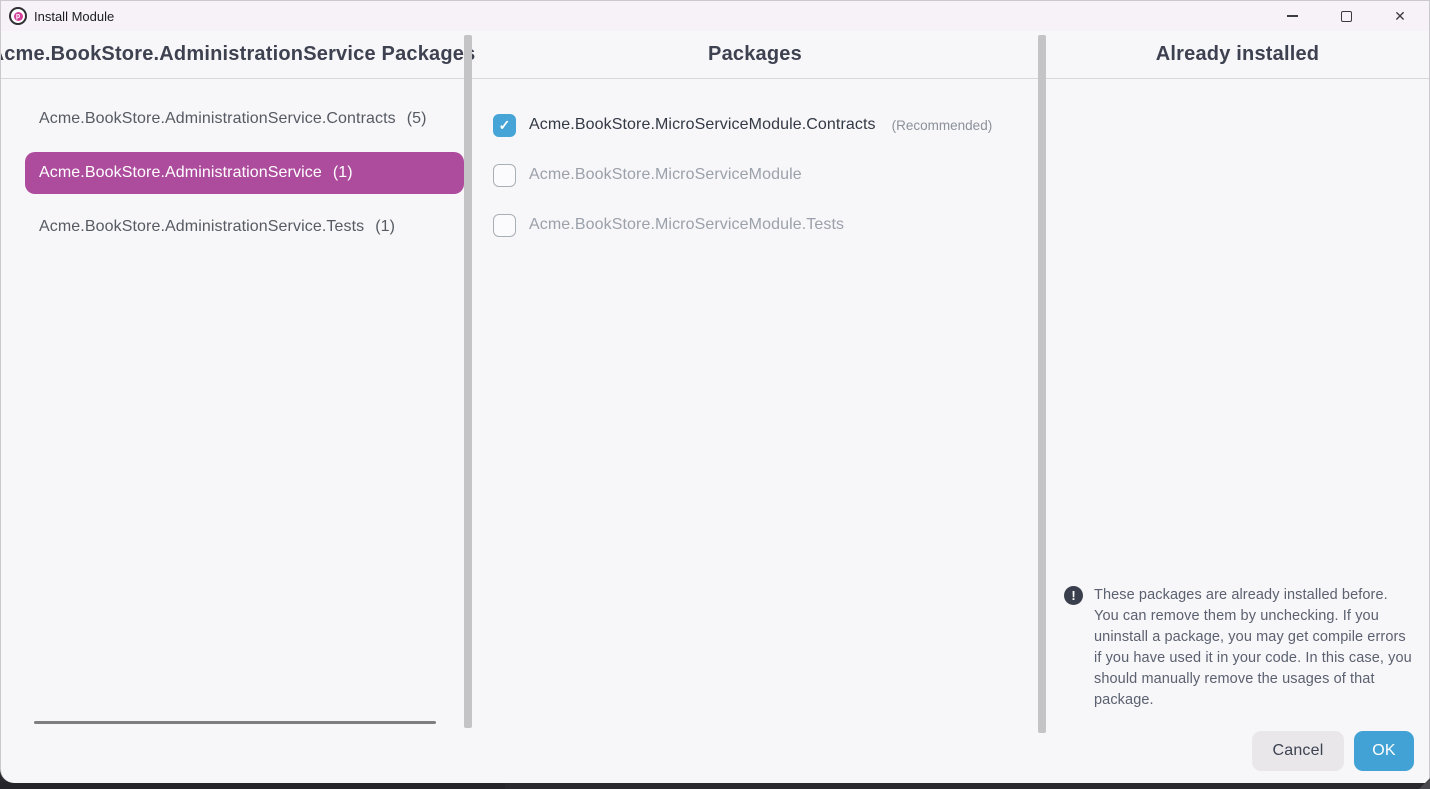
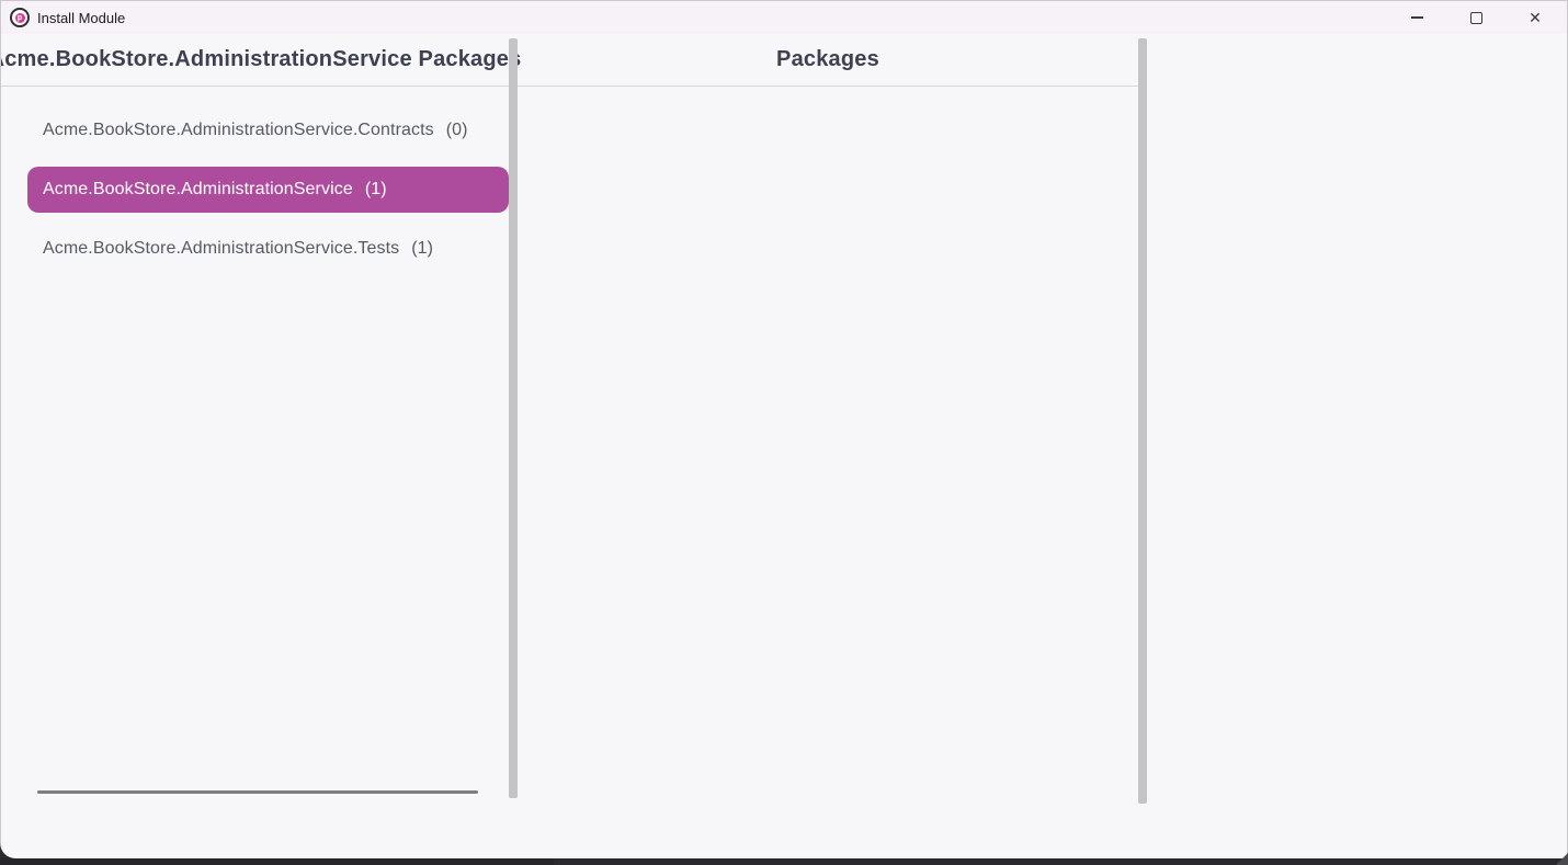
  Install Module
  ✕
  cme.BookStore.AdministrationService Package
  Acme.BookStore.AdministrationService.Contracts
- (5)
+ (0)
  Acme.BookStore.AdministrationService
  (1)
  Acme.BookStore.AdministrationService.Tests
  (1)
  Packages
- ✓
- Acme.BookStore.MicroServiceModule.Contracts
- (Recommended)
- Acme.BookStore.MicroServiceModule
- Acme.BookStore.MicroServiceModule.Tests
- Already installed
- !
- These packages are already installed before. You can remove them by unchecking. If you uninstall a package, you may get compile errors if you have used it in your code. In this case, you should manually remove the usages of that package.
- Cancel
- OK
